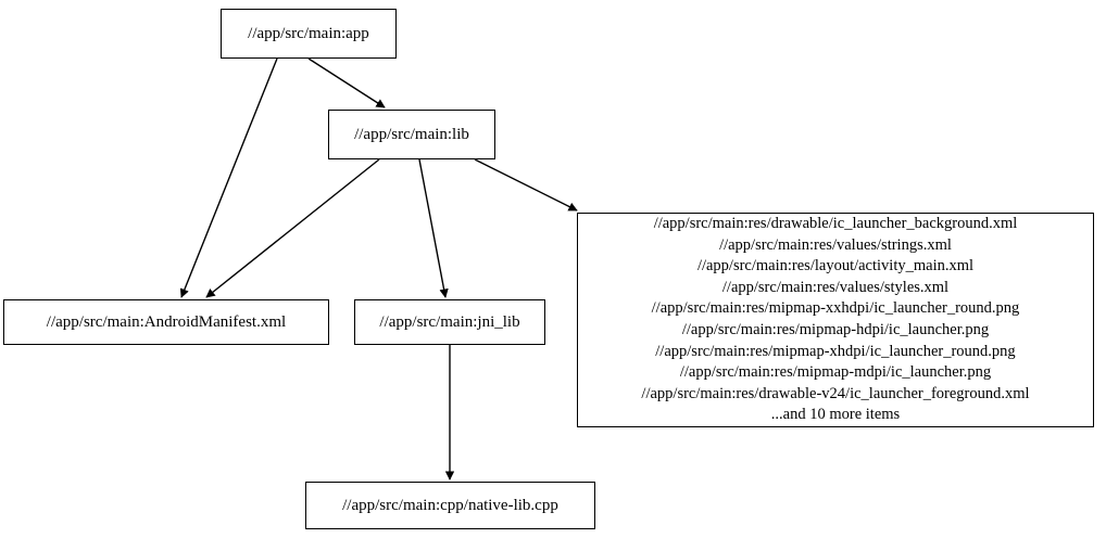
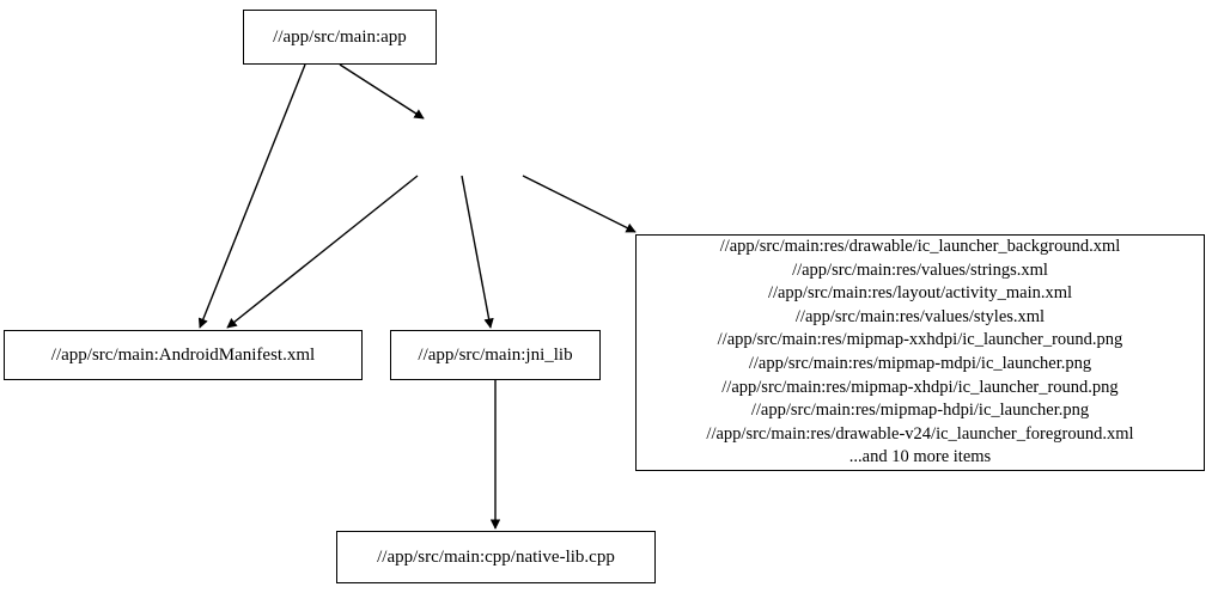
  //app/src/main:app
- //app/src/main:lib
  //app/src/main:AndroidManifest.xml
  //app/src/main:jni_lib
  //app/src/main:cpp/native-lib.cpp
  //app/src/main:res/drawable/ic_launcher_background.xml
  //app/src/main:res/values/strings.xml
  //app/src/main:res/layout/activity_main.xml
  //app/src/main:res/values/styles.xml
  //app/src/main:res/mipmap-xxhdpi/ic_launcher_round.png
- //app/src/main:res/mipmap-hdpi/ic_launcher.png
+ //app/src/main:res/mipmap-mdpi/ic_launcher.png
  //app/src/main:res/mipmap-xhdpi/ic_launcher_round.png
- //app/src/main:res/mipmap-mdpi/ic_launcher.png
+ //app/src/main:res/mipmap-hdpi/ic_launcher.png
  //app/src/main:res/drawable-v24/ic_launcher_foreground.xml
  ...and 10 more items
